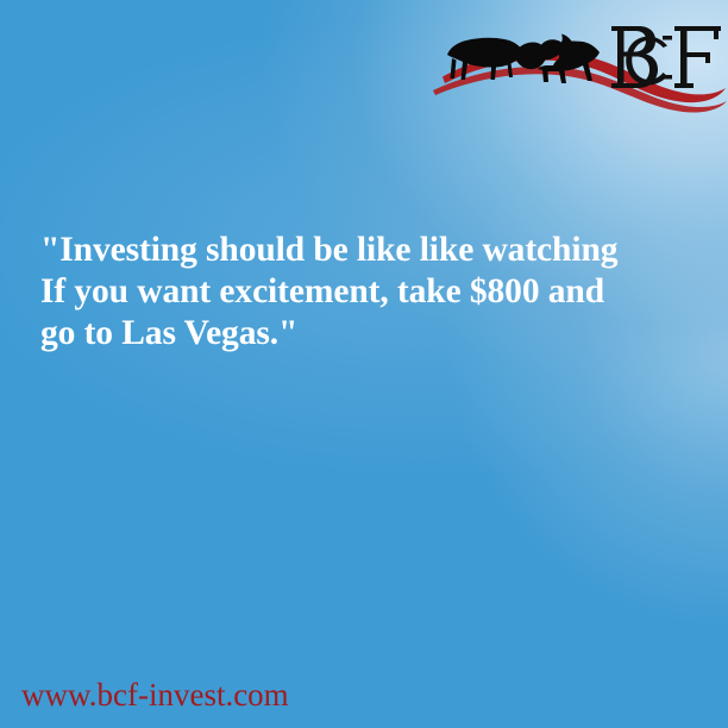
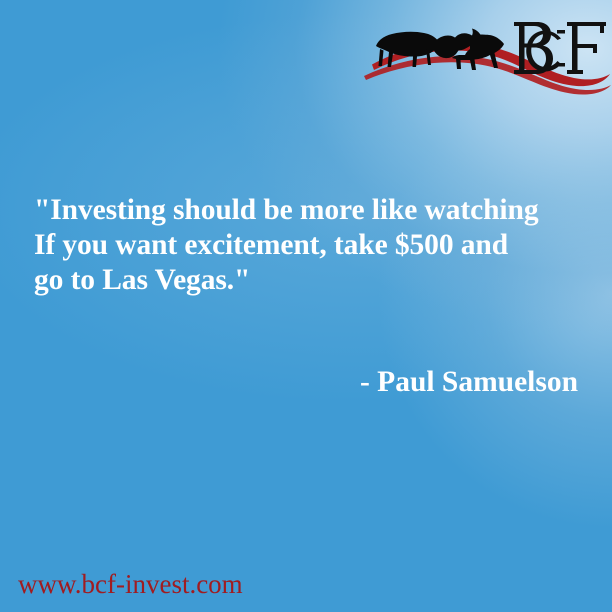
- "Investing should be like like watching
+ "Investing should be more like watching
- If you want excitement, take $800 and
+ If you want excitement, take $500 and
  go to Las Vegas."
+ - Paul Samuelson
  www.bcf-invest.com
